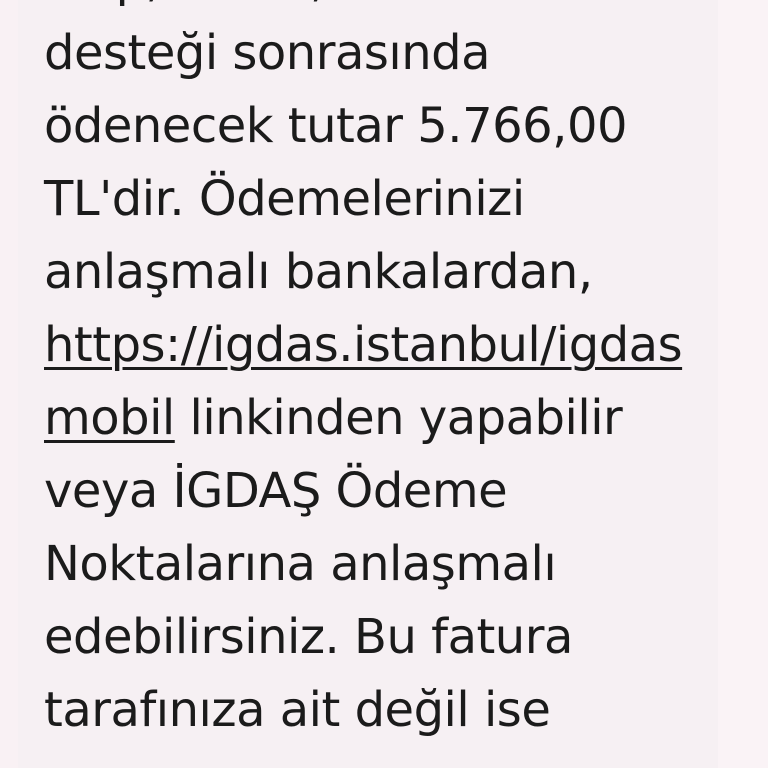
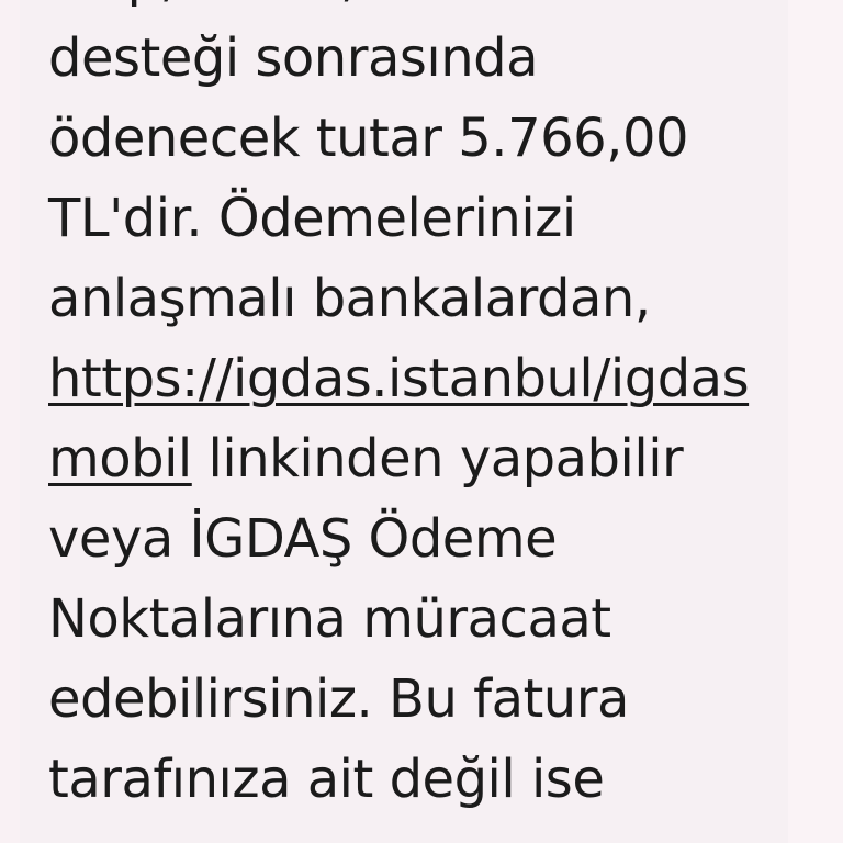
- desteği sonrasında ödenecek tutar 5.766,00 TL'dir. Ödemelerinizi anlaşmalı bankalardan, https://igdas.istanbul/igdasmobil linkinden yapabilir veya İGDAŞ Ödeme Noktalarına anlaşmalı edebilirsiniz. Bu fatura tarafınıza ait değil ise
+ desteği sonrasında ödenecek tutar 5.766,00 TL'dir. Ödemelerinizi anlaşmalı bankalardan, https://igdas.istanbul/igdasmobil linkinden yapabilir veya İGDAŞ Ödeme Noktalarına müracaat edebilirsiniz. Bu fatura tarafınıza ait değil ise
